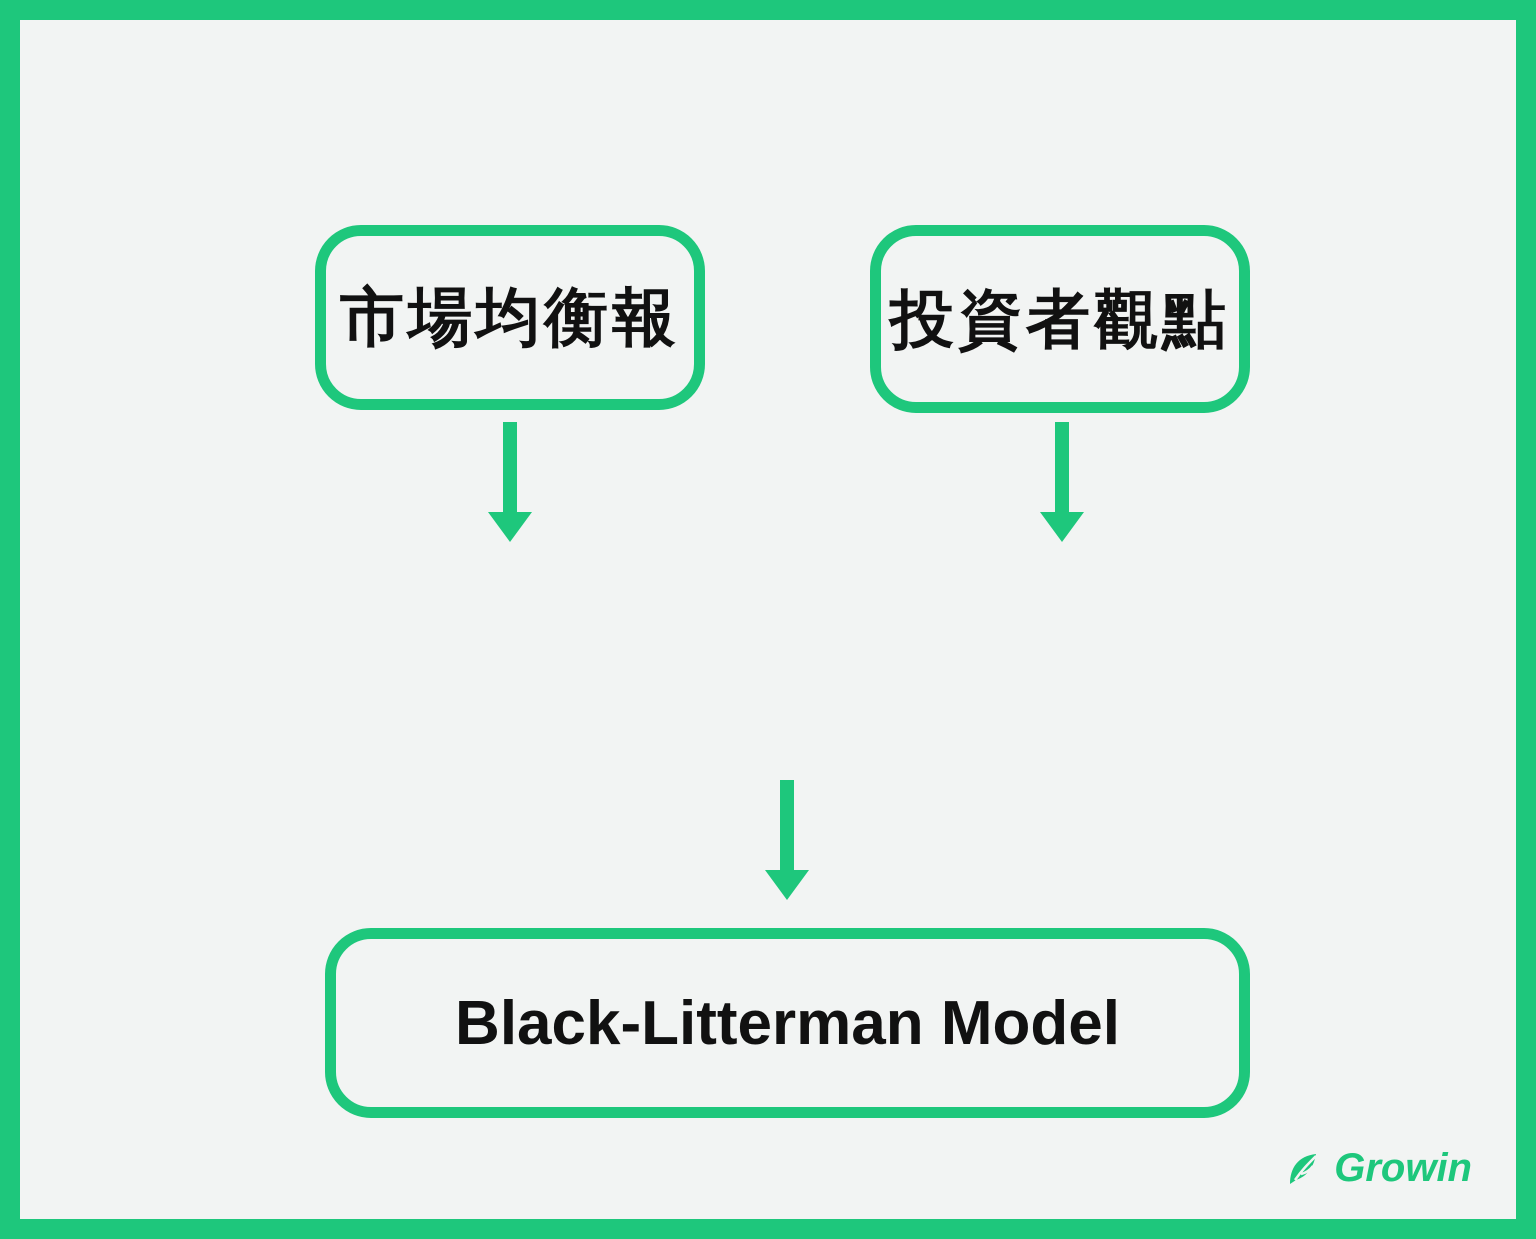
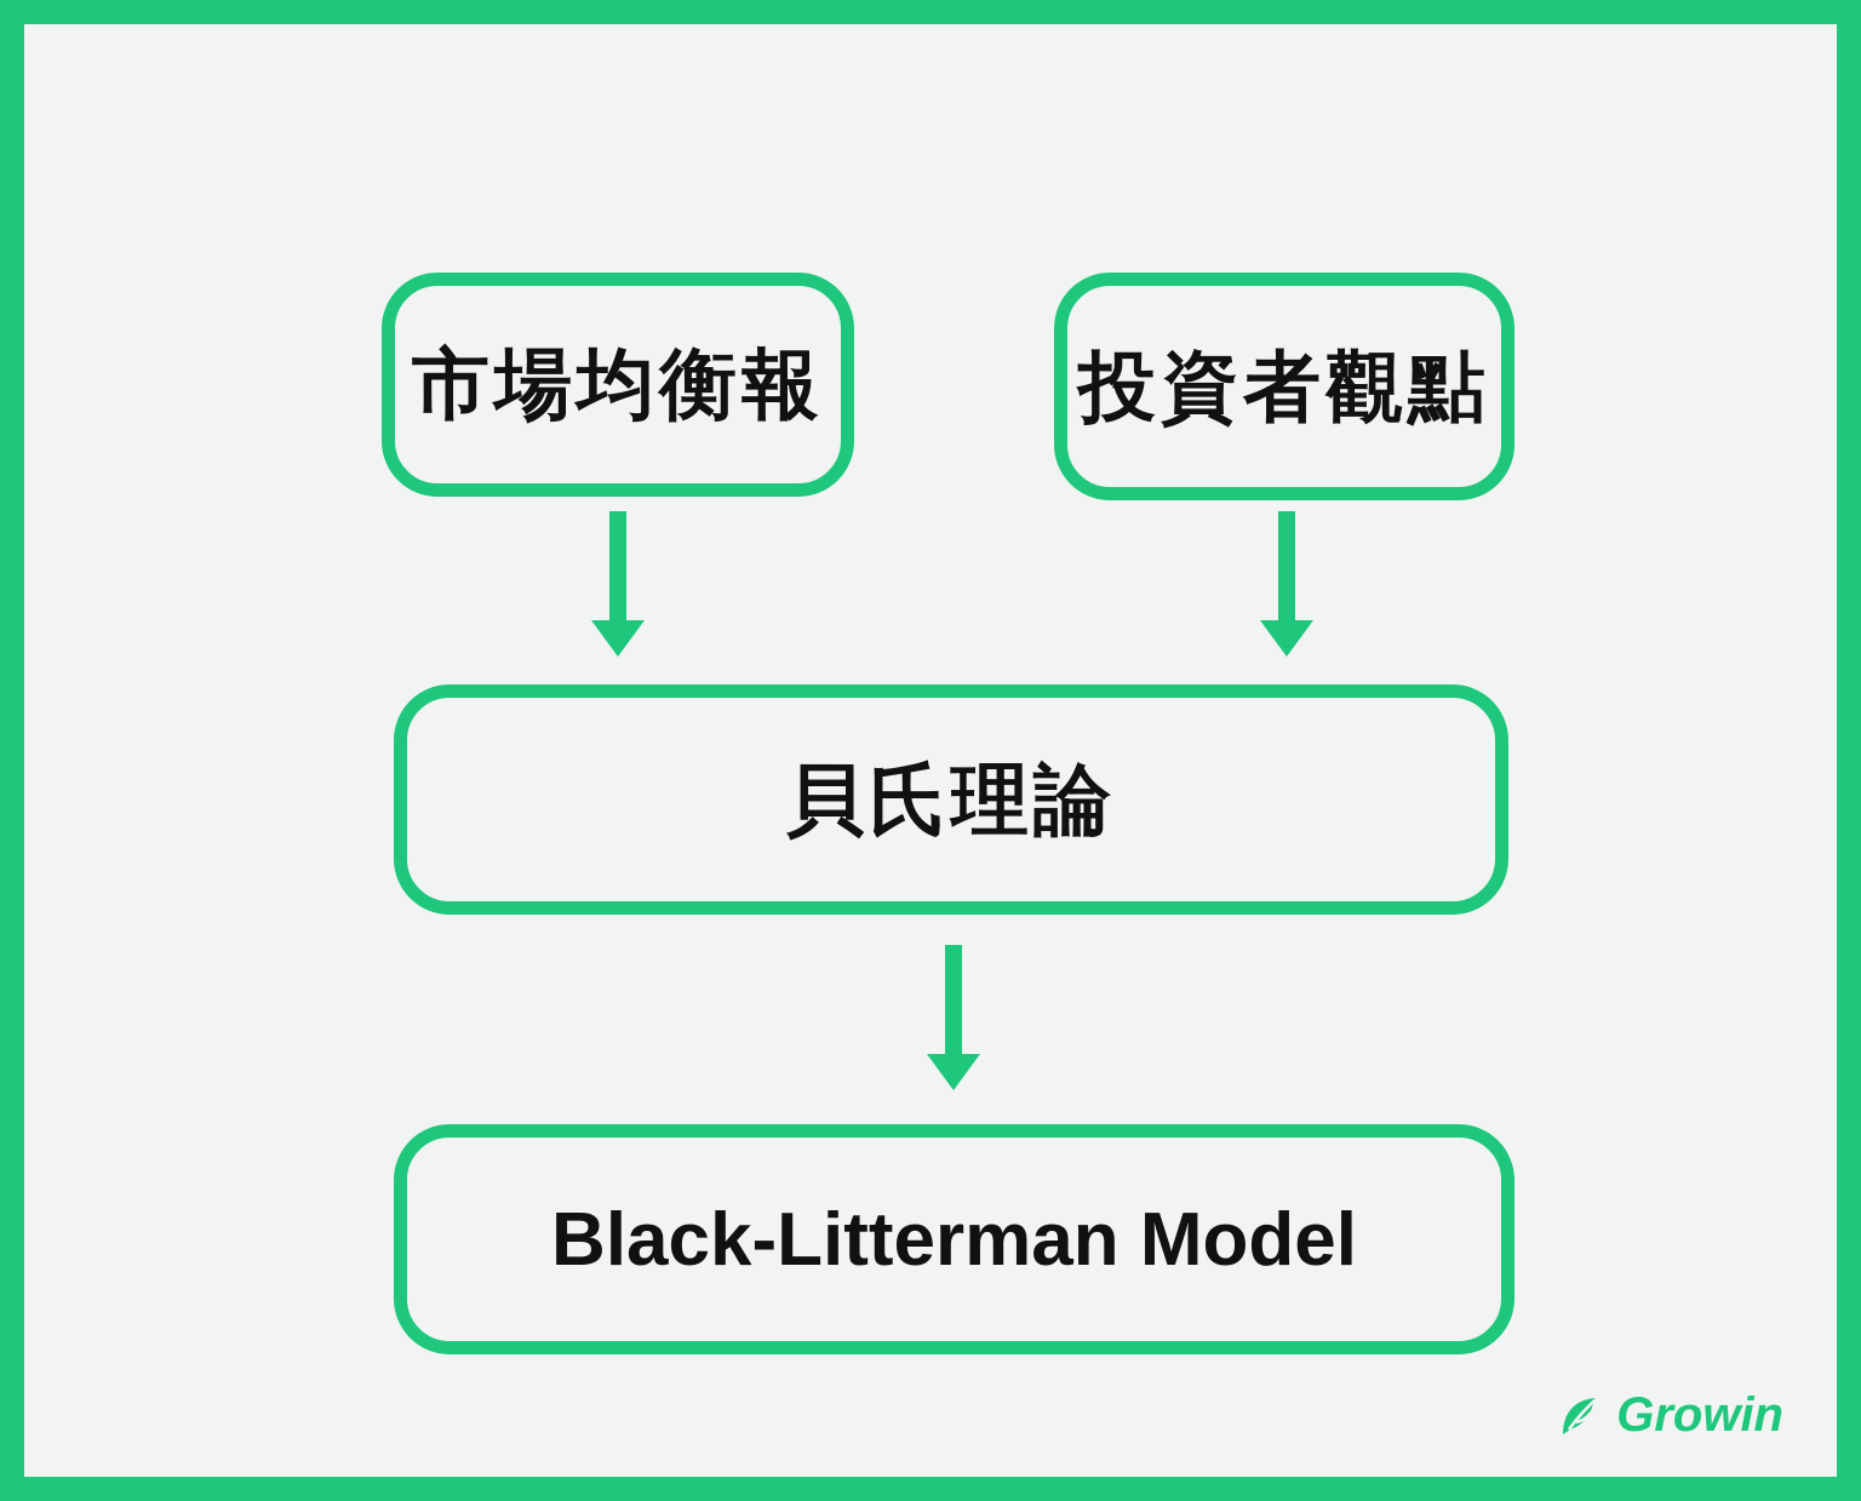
  市場均衡報
  投資者觀點
+ 貝氏理論
  Black-Litterman Model
  Growin
